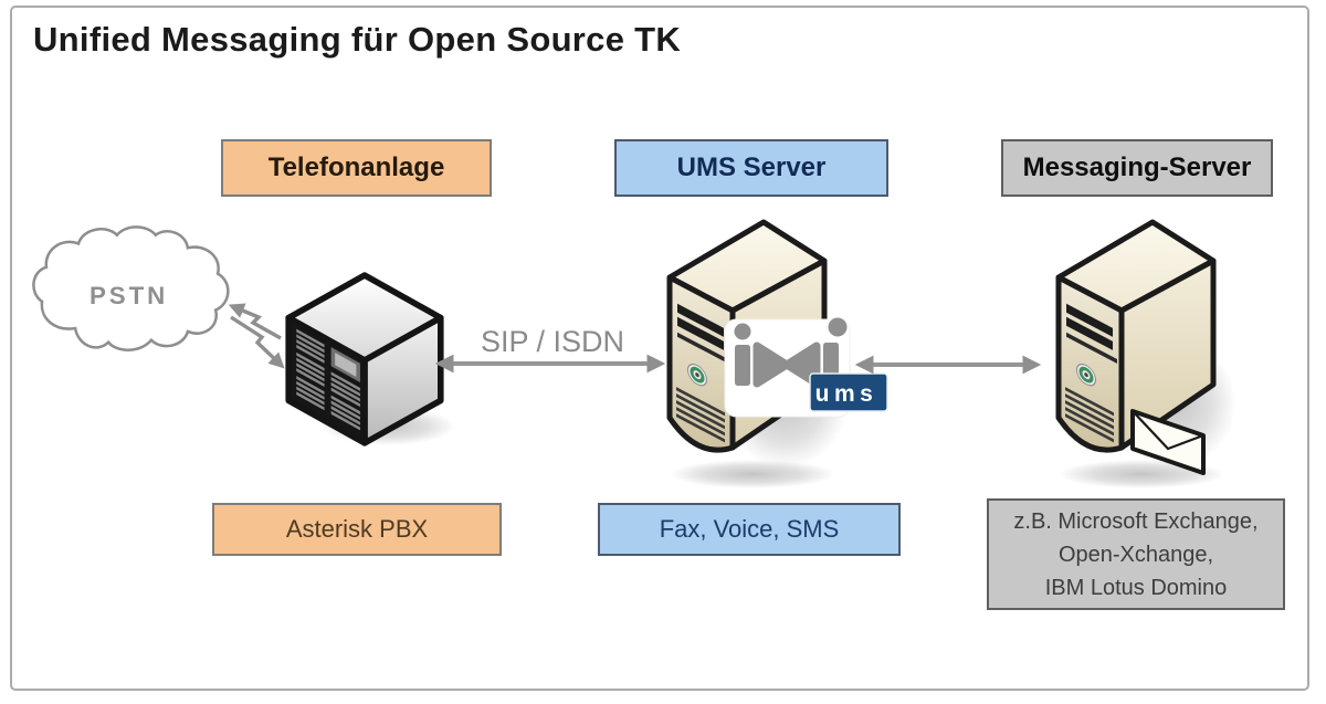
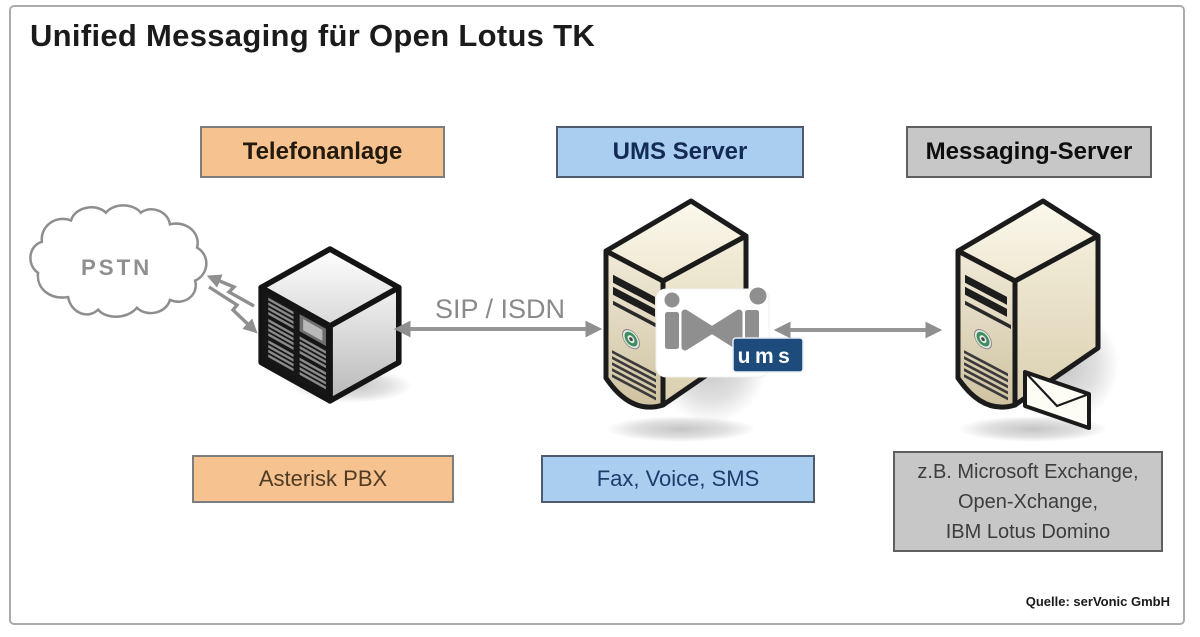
- Unified Messaging für Open Source TK
+ Unified Messaging für Open Lotus TK
  Telefonanlage
  UMS Server
  Messaging-Server
  PSTN
  ums
  SIP / ISDN
  Asterisk PBX
  Fax, Voice, SMS
  z.B. Microsoft Exchange,
  Open-Xchange,
  IBM Lotus Domino
+ Quelle: serVonic GmbH
